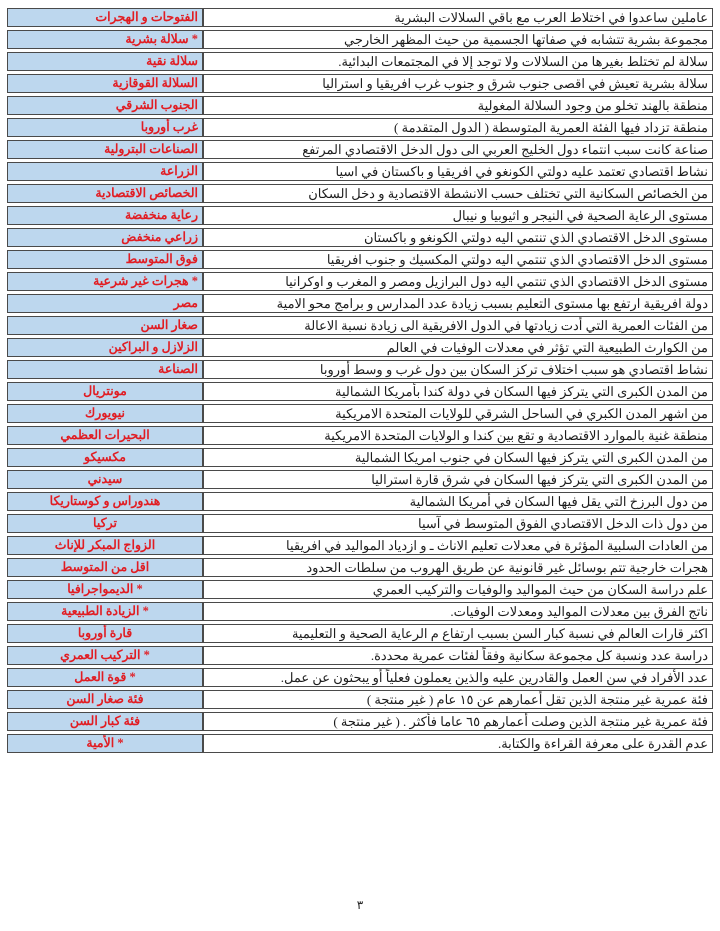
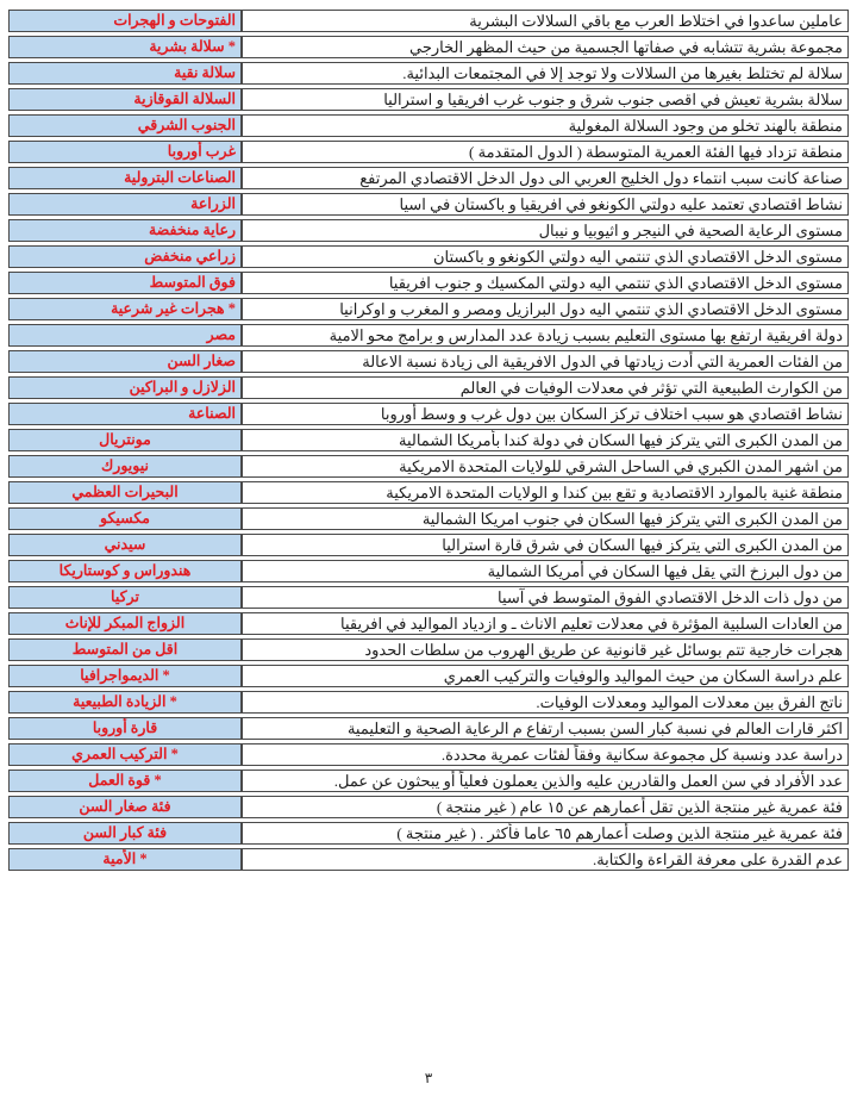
  عاملين ساعدوا في اختلاط العرب مع باقي السلالات البشرية	الفتوحات و الهجرات
  مجموعة بشرية تتشابه في صفاتها الجسمية من حيث المظهر الخارجي	* سلالة بشرية
  سلالة لم تختلط بغيرها من السلالات ولا توجد إلا في المجتمعات البدائية.	سلالة نقية
  سلالة بشرية تعيش في اقصى جنوب شرق و جنوب غرب افريقيا و استراليا	السلالة القوقازية
  منطقة بالهند تخلو من وجود السلالة المغولية	الجنوب الشرقي
  منطقة تزداد فيها الفئة العمرية المتوسطة ( الدول المتقدمة )	غرب أوروبا
  صناعة كانت سبب انتماء دول الخليج العربي الى دول الدخل الاقتصادي المرتفع	الصناعات البترولية
  نشاط اقتصادي تعتمد عليه دولتي الكونغو في افريقيا و باكستان في اسيا	الزراعة
- من الخصائص السكانية التي تختلف حسب الانشطة الاقتصادية و دخل السكان	الخصائص الاقتصادية
  مستوى الرعاية الصحية في النيجر و اثيوبيا و نيبال	رعاية منخفضة
  مستوى الدخل الاقتصادي الذي تنتمي اليه دولتي الكونغو و باكستان	زراعي منخفض
  مستوى الدخل الاقتصادي الذي تنتمي اليه دولتي المكسيك و جنوب افريقيا	فوق المتوسط
  مستوى الدخل الاقتصادي الذي تنتمي اليه دول البرازيل ومصر و المغرب و اوكرانيا	* هجرات غير شرعية
  دولة افريقية ارتفع بها مستوى التعليم بسبب زيادة عدد المدارس و برامج محو الامية	مصر
  من الفئات العمرية التي أدت زيادتها في الدول الافريقية الى زيادة نسبة الاعالة	صغار السن
  من الكوارث الطبيعية التي تؤثر في معدلات الوفيات في العالم	الزلازل و البراكين
  نشاط اقتصادي هو سبب اختلاف تركز السكان بين دول غرب و وسط أوروبا	الصناعة
  من المدن الكبرى التي يتركز فيها السكان في دولة كندا بأمريكا الشمالية	مونتريال
  من اشهر المدن الكبري في الساحل الشرقي للولايات المتحدة الامريكية	نيويورك
  منطقة غنية بالموارد الاقتصادية و تقع بين كندا و الولايات المتحدة الامريكية	البحيرات العظمي
  من المدن الكبرى التي يتركز فيها السكان في جنوب امريكا الشمالية	مكسيكو
  من المدن الكبرى التي يتركز فيها السكان في شرق قارة استراليا	سيدني
  من دول البرزخ التي يقل فيها السكان في أمريكا الشمالية	هندوراس و كوستاريكا
  من دول ذات الدخل الاقتصادي الفوق المتوسط في آسيا	تركيا
  من العادات السلبية المؤثرة في معدلات تعليم الاناث ـ و ازدياد المواليد في افريقيا	الزواج المبكر للإناث
  هجرات خارجية تتم بوسائل غير قانونية عن طريق الهروب من سلطات الحدود	اقل من المتوسط
  علم دراسة السكان من حيث المواليد والوفيات والتركيب العمري	* الديمواجرافيا
  ناتج الفرق بين معدلات المواليد ومعدلات الوفيات.	* الزيادة الطبيعية
  اكثر قارات العالم في نسبة كبار السن بسبب ارتفاع م الرعاية الصحية و التعليمية	قارة أوروبا
  دراسة عدد ونسبة كل مجموعة سكانية وفقاً لفئات عمرية محددة.	* التركيب العمري
  عدد الأفراد في سن العمل والقادرين عليه والذين يعملون فعلياً أو يبحثون عن عمل.	* قوة العمل
  فئة عمرية غير منتجة الذين تقل أعمارهم عن ١٥ عام ( غير منتجة )	فئة صغار السن
  فئة عمرية غير منتجة الذين وصلت أعمارهم ٦٥ عاما فأكثر . ( غير منتجة )	فئة كبار السن
  عدم القدرة على معرفة القراءة والكتابة.	* الأمية
  ٣
